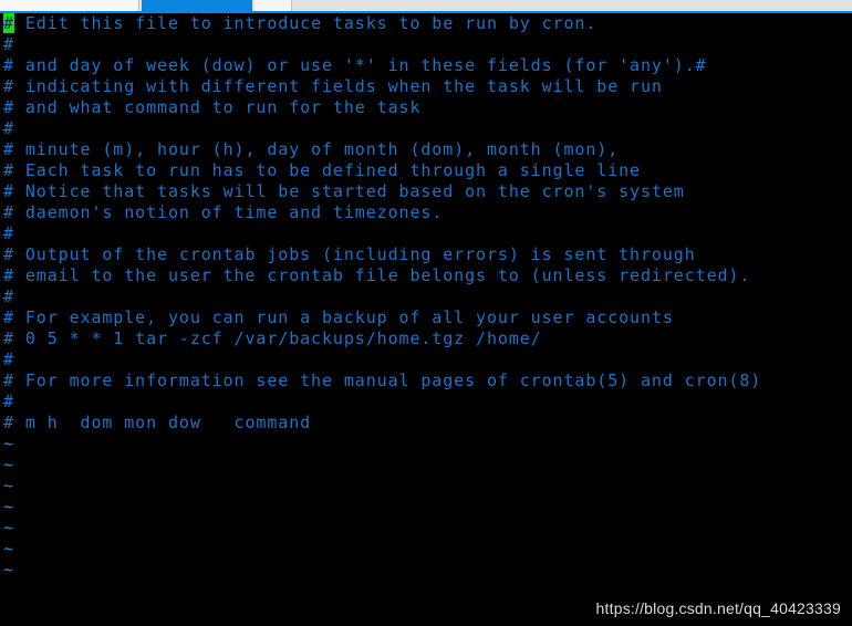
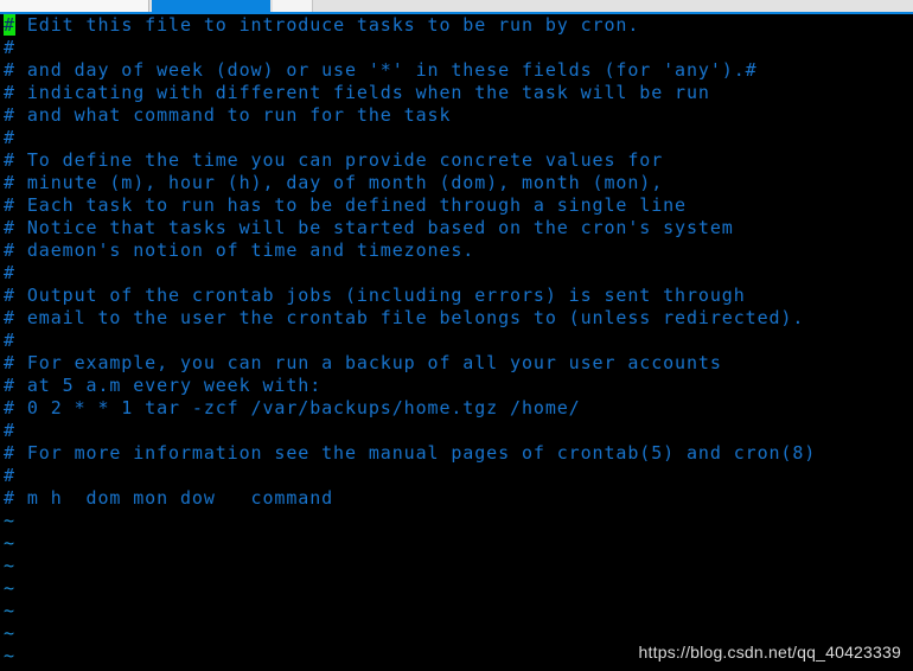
  # Edit this file to introduce tasks to be run by cron.
  #
  # and day of week (dow) or use '*' in these fields (for 'any').#
  # indicating with different fields when the task will be run
  # and what command to run for the task
  #
+ # To define the time you can provide concrete values for
  # minute (m), hour (h), day of month (dom), month (mon),
  # Each task to run has to be defined through a single line
  # Notice that tasks will be started based on the cron's system
  # daemon's notion of time and timezones.
  #
  # Output of the crontab jobs (including errors) is sent through
  # email to the user the crontab file belongs to (unless redirected).
  #
  # For example, you can run a backup of all your user accounts
+ # at 5 a.m every week with:
- # 0 5 * * 1 tar -zcf /var/backups/home.tgz /home/
+ # 0 2 * * 1 tar -zcf /var/backups/home.tgz /home/
  #
  # For more information see the manual pages of crontab(5) and cron(8)
  #
  # m h dom mon dow command
  ~
  ~
  ~
  ~
  ~
  ~
  ~
  https://blog.csdn.net/qq_40423339
